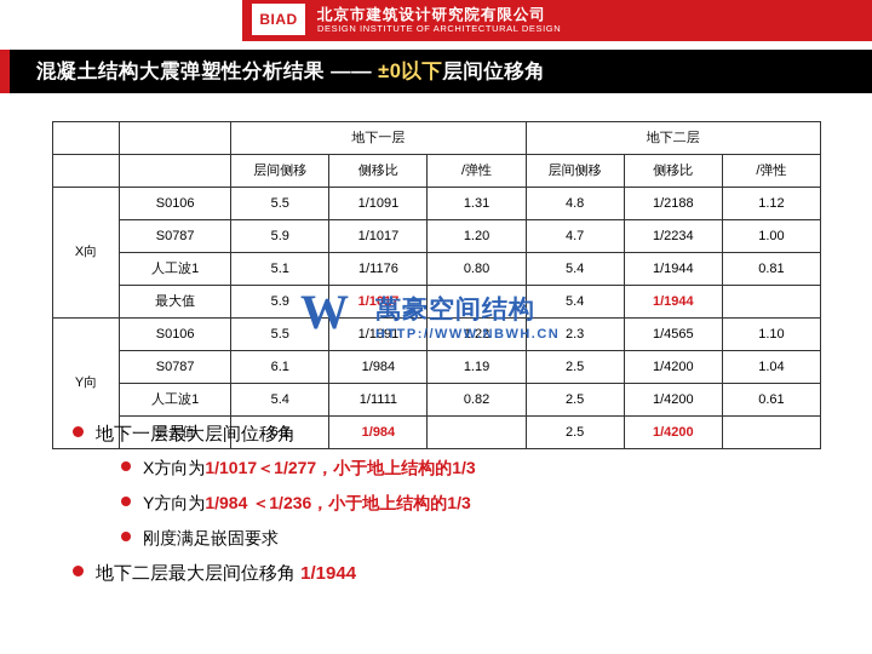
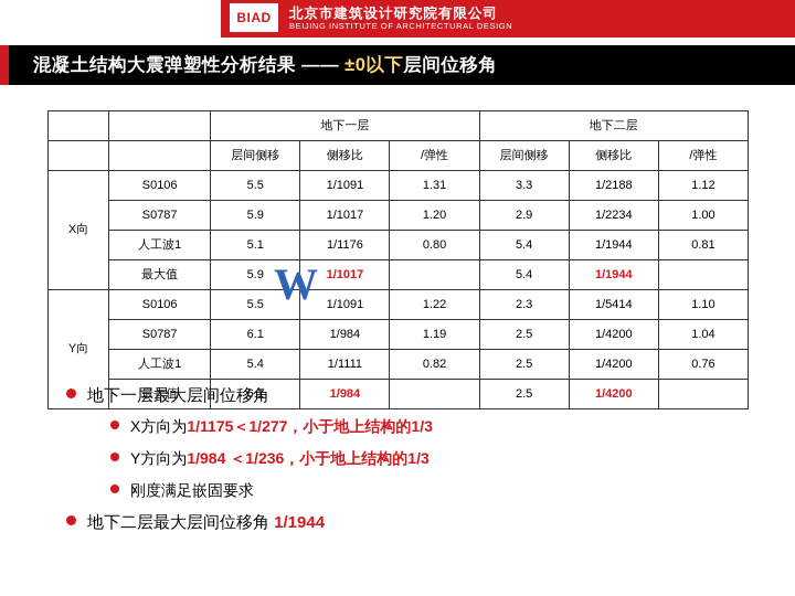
  BIAD
  北京市建筑设计研究院有限公司
- DESIGN INSTITUTE OF ARCHITECTURAL DESIGN
+ BEIJING INSTITUTE OF ARCHITECTURAL DESIGN
  混凝土结构大震弹塑性分析结果 —— ±0以下层间位移角
  		地下一层	地下二层
  		层间侧移	侧移比	/弹性	层间侧移	侧移比	/弹性
- X向	S0106	5.5	1/1091	1.31	4.8	1/2188	1.12
+ X向	S0106	5.5	1/1091	1.31	3.3	1/2188	1.12
- S0787	5.9	1/1017	1.20	4.7	1/2234	1.00
+ S0787	5.9	1/1017	1.20	2.9	1/2234	1.00
  人工波1	5.1	1/1176	0.80	5.4	1/1944	0.81
  最大值	5.9	1/1017		5.4	1/1944
- Y向	S0106	5.5	1/1091	1.22	2.3	1/4565	1.10
+ Y向	S0106	5.5	1/1091	1.22	2.3	1/5414	1.10
  S0787	6.1	1/984	1.19	2.5	1/4200	1.04
- 人工波1	5.4	1/1111	0.82	2.5	1/4200	0.61
+ 人工波1	5.4	1/1111	0.82	2.5	1/4200	0.76
  最大值	6.1	1/984		2.5	1/4200
  W
- 萬豪空间结构
- HTTP://WWW.NBWH.CN
  地下一层最大层间位移角
- X方向为1/1017＜1/277，小于地上结构的1/3
+ X方向为1/1175＜1/277，小于地上结构的1/3
  Y方向为1/984 ＜1/236，小于地上结构的1/3
  刚度满足嵌固要求
  地下二层最大层间位移角 1/1944
